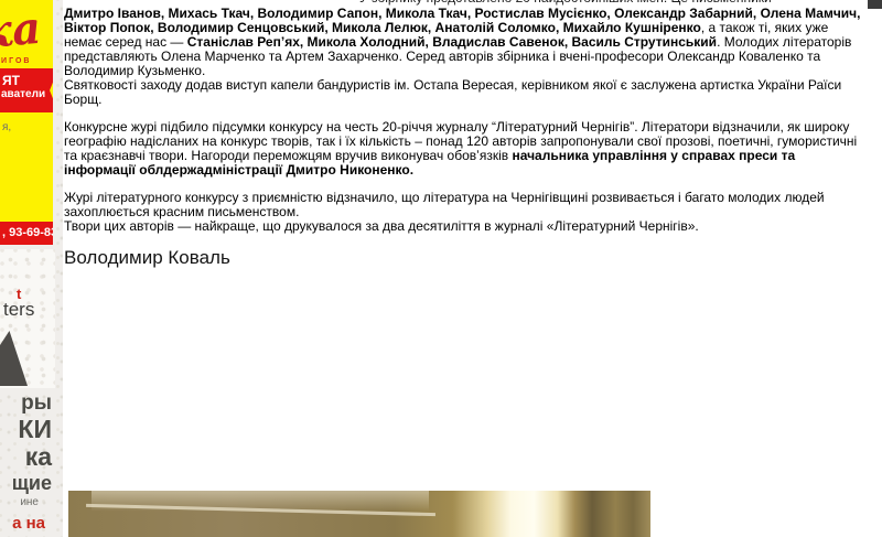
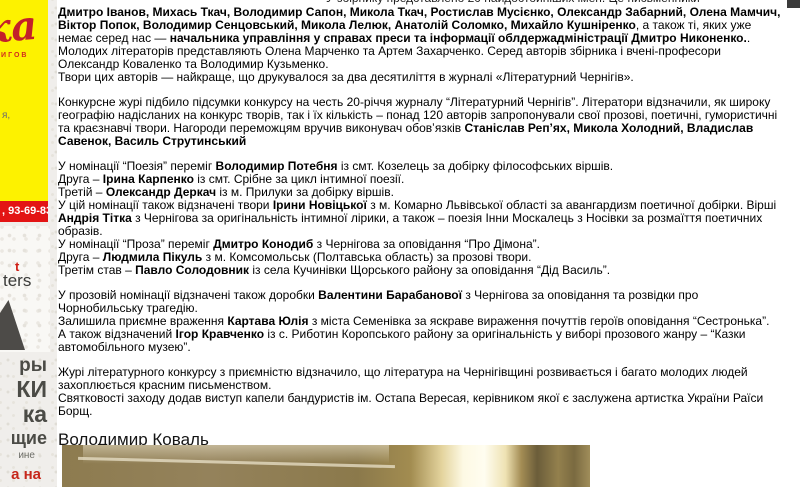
- ЯТ
- аватели
  я,
  , 93-69-8
  t
  ters
  ры
  КИ
  ка
  щие
  ине
  а на
- Дмитро Іванов, Михась Ткач, Володимир Сапон, Микола Ткач, Ростислав Мусієнко, Олександр Забарний, Олена Мамчич, Віктор Попок, Володимир Сенцовський, Микола Лелюк, Анатолій Соломко, Михайло Кушніренко, а також ті, яких уже немає серед нас — Станіслав Репʼях, Микола Холодний, Владислав Савенок, Василь Струтинський. Молодих літераторів представляють Олена Марченко та Артем Захарченко. Серед авторів збірника і вчені-професори Олександр Коваленко та Володимир Кузьменко.
+ Дмитро Іванов, Михась Ткач, Володимир Сапон, Микола Ткач, Ростислав Мусієнко, Олександр Забарний, Олена Мамчич, Віктор Попок, Володимир Сенцовський, Микола Лелюк, Анатолій Соломко, Михайло Кушніренко, а також ті, яких уже немає серед нас — начальника управління у справах преси та інформації облдержадміністрації Дмитро Никоненко.. Молодих літераторів представляють Олена Марченко та Артем Захарченко. Серед авторів збірника і вчені-професори Олександр Коваленко та Володимир Кузьменко.
- Святковості заходу додав виступ капели бандуристів ім. Остапа Вересая, керівником якої є заслужена артистка України Раїси Борщ.
+ Твори цих авторів — найкраще, що друкувалося за два десятиліття в журналі «Літературний Чернігів».
- Конкурсне журі підбило підсумки конкурсу на честь 20-річчя журналу “Літературний Чернігів”. Літератори відзначили, як широку географію надісланих на конкурс творів, так і їх кількість – понад 120 авторів запропонували свої прозові, поетичні, гумористичні та краєзнавчі твори. Нагороди переможцям вручив виконувач обовʼязків начальника управління у справах преси та інформації облдержадміністрації Дмитро Никоненко.
+ Конкурсне журі підбило підсумки конкурсу на честь 20-річчя журналу “Літературний Чернігів”. Літератори відзначили, як широку географію надісланих на конкурс творів, так і їх кількість – понад 120 авторів запропонували свої прозові, поетичні, гумористичні та краєзнавчі твори. Нагороди переможцям вручив виконувач обовʼязків Станіслав Репʼях, Микола Холодний, Владислав Савенок, Василь Струтинський
+ У номінації “Поезія” переміг Володимир Потебня із смт. Козелець за добірку філософських віршів.
+ Друга – Ірина Карпенко із смт. Срібне за цикл інтимної поезії.
+ Третій – Олександр Деркач із м. Прилуки за добірку віршів.
+ У цій номінації також відзначені твори Ірини Новіцької з м. Комарно Львівської області за авангардизм поетичної добірки. Вірші Андрія Тітка з Чернігова за оригінальність інтимної лірики, а також – поезія Інни Москалець з Носівки за розмаїття поетичних образів.
+ У номінації “Проза” переміг Дмитро Конодиб з Чернігова за оповідання “Про Дімона”.
+ Друга – Людмила Пікуль з м. Комсомольськ (Полтавська область) за прозові твори.
+ Третім став – Павло Солодовник із села Кучинівки Щорського району за оповідання “Дід Василь”.
+ У прозовій номінації відзначені також доробки Валентини Барабанової з Чернігова за оповідання та розвідки про Чорнобильську трагедію.
+ Залишила приємне враження Картава Юлія з міста Семенівка за яскраве вираження почуттів героїв оповідання “Сестронька”.
+ А також відзначений Ігор Кравченко із с. Риботин Коропського району за оригінальність у виборі прозового жанру – “Казки автомобільного музею”.
  Журі літературного конкурсу з приємністю відзначило, що література на Чернігівщині розвивається і багато молодих людей захоплюється красним письменством.
- Твори цих авторів — найкраще, що друкувалося за два десятиліття в журналі «Літературний Чернігів».
+ Святковості заходу додав виступ капели бандуристів ім. Остапа Вересая, керівником якої є заслужена артистка України Раїси Борщ.
  Володимир Коваль
